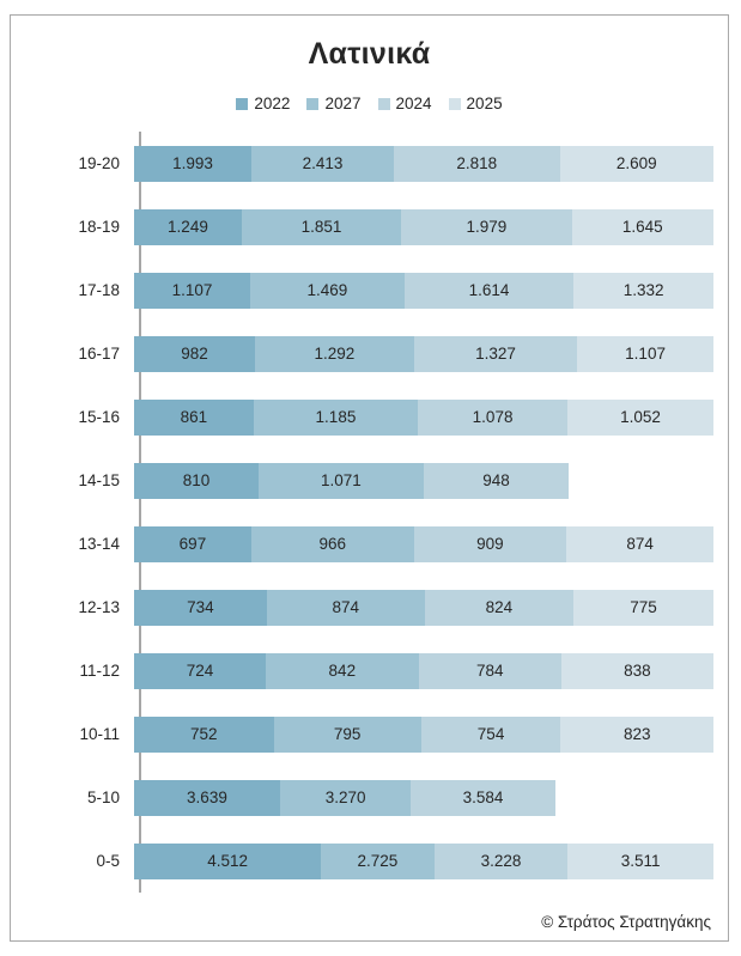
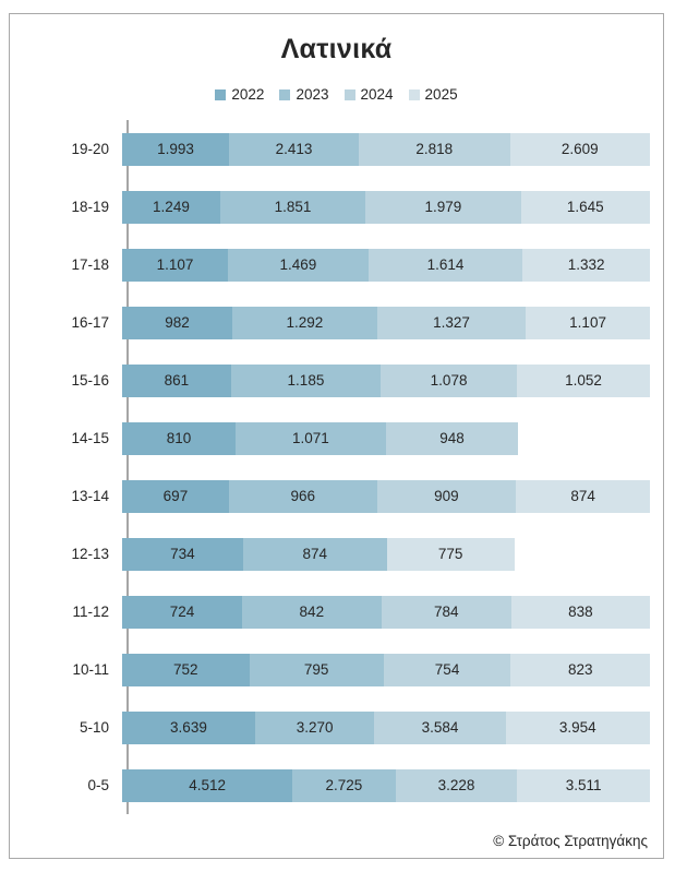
  Λατινικά
  2022
- 2027
+ 2023
  2024
  2025
  19-20
  1.993
  2.413
  2.818
  2.609
  18-19
  1.249
  1.851
  1.979
  1.645
  17-18
  1.107
  1.469
  1.614
  1.332
  16-17
  982
  1.292
  1.327
  1.107
  15-16
  861
  1.185
  1.078
  1.052
  14-15
  810
  1.071
  948
  13-14
  697
  966
  909
  874
  12-13
  734
  874
- 824
  775
  11-12
  724
  842
  784
  838
  10-11
  752
  795
  754
  823
  5-10
  3.639
  3.270
  3.584
+ 3.954
  0-5
  4.512
  2.725
  3.228
  3.511
  © Στράτος Στρατηγάκης
